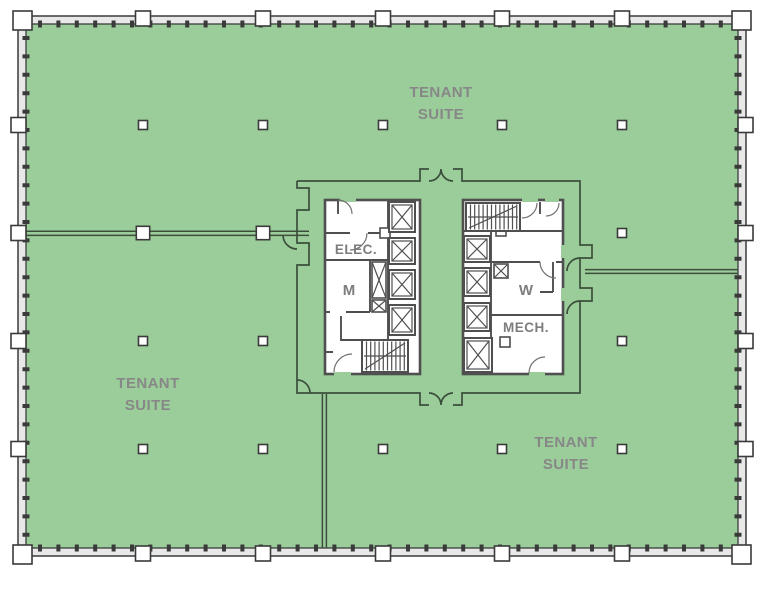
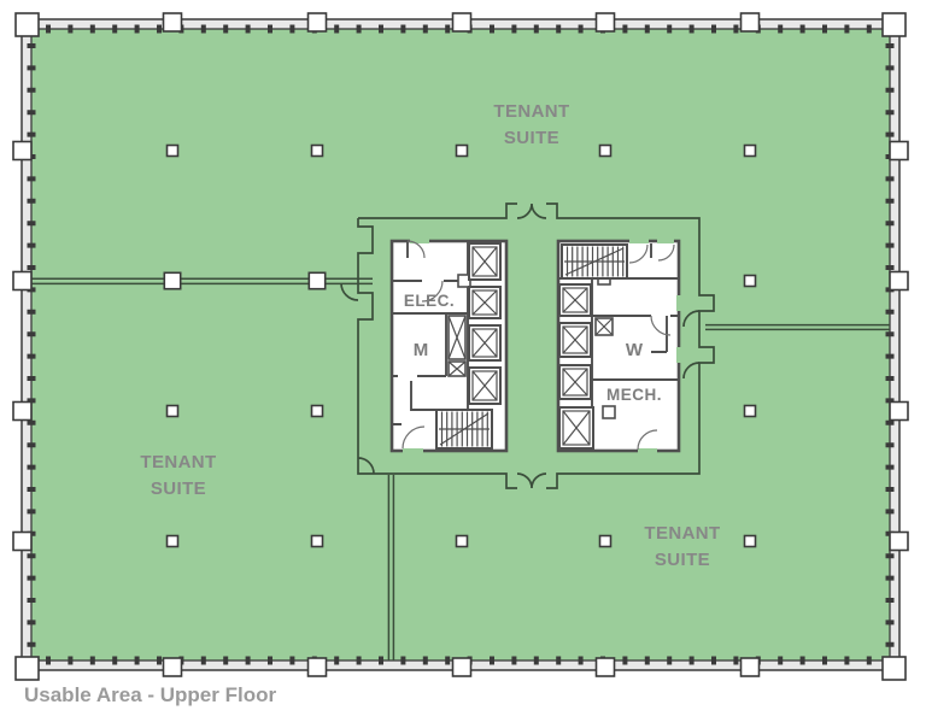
  TENANT
  SUITE
  TENANT
  SUITE
  TENANT
  SUITE
  ELEC.
  M
  W
  MECH.
+ Usable Area - Upper Floor
